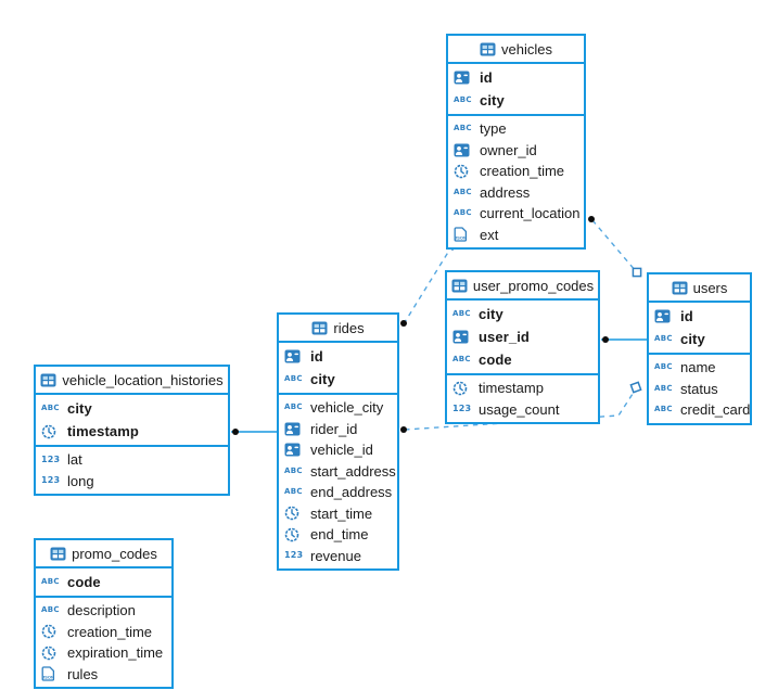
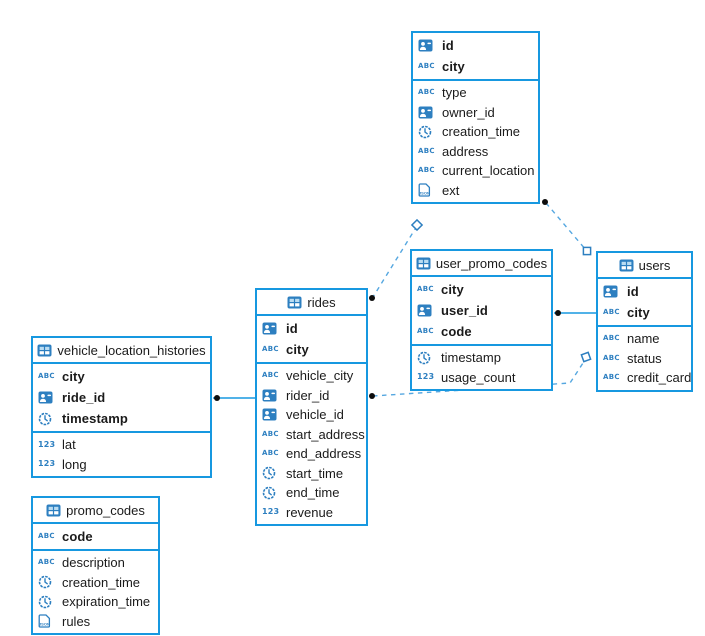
- vehicles
  id
  ABC
  city
  ABC
  type
  owner_id
  creation_time
  ABC
  address
  ABC
  current_location
  ext
  user_promo_codes
  ABC
  city
  user_id
  ABC
  code
  timestamp
  123
  usage_count
  users
  id
  ABC
  city
  ABC
  name
  ABC
  status
  ABC
  credit_card
  rides
  id
  ABC
  city
  ABC
  vehicle_city
  rider_id
  vehicle_id
  ABC
  start_address
  ABC
  end_address
  start_time
  end_time
  123
  revenue
  vehicle_location_histories
  ABC
  city
+ ride_id
  timestamp
  123
  lat
  123
  long
  promo_codes
  ABC
  code
  ABC
  description
  creation_time
  expiration_time
  rules
